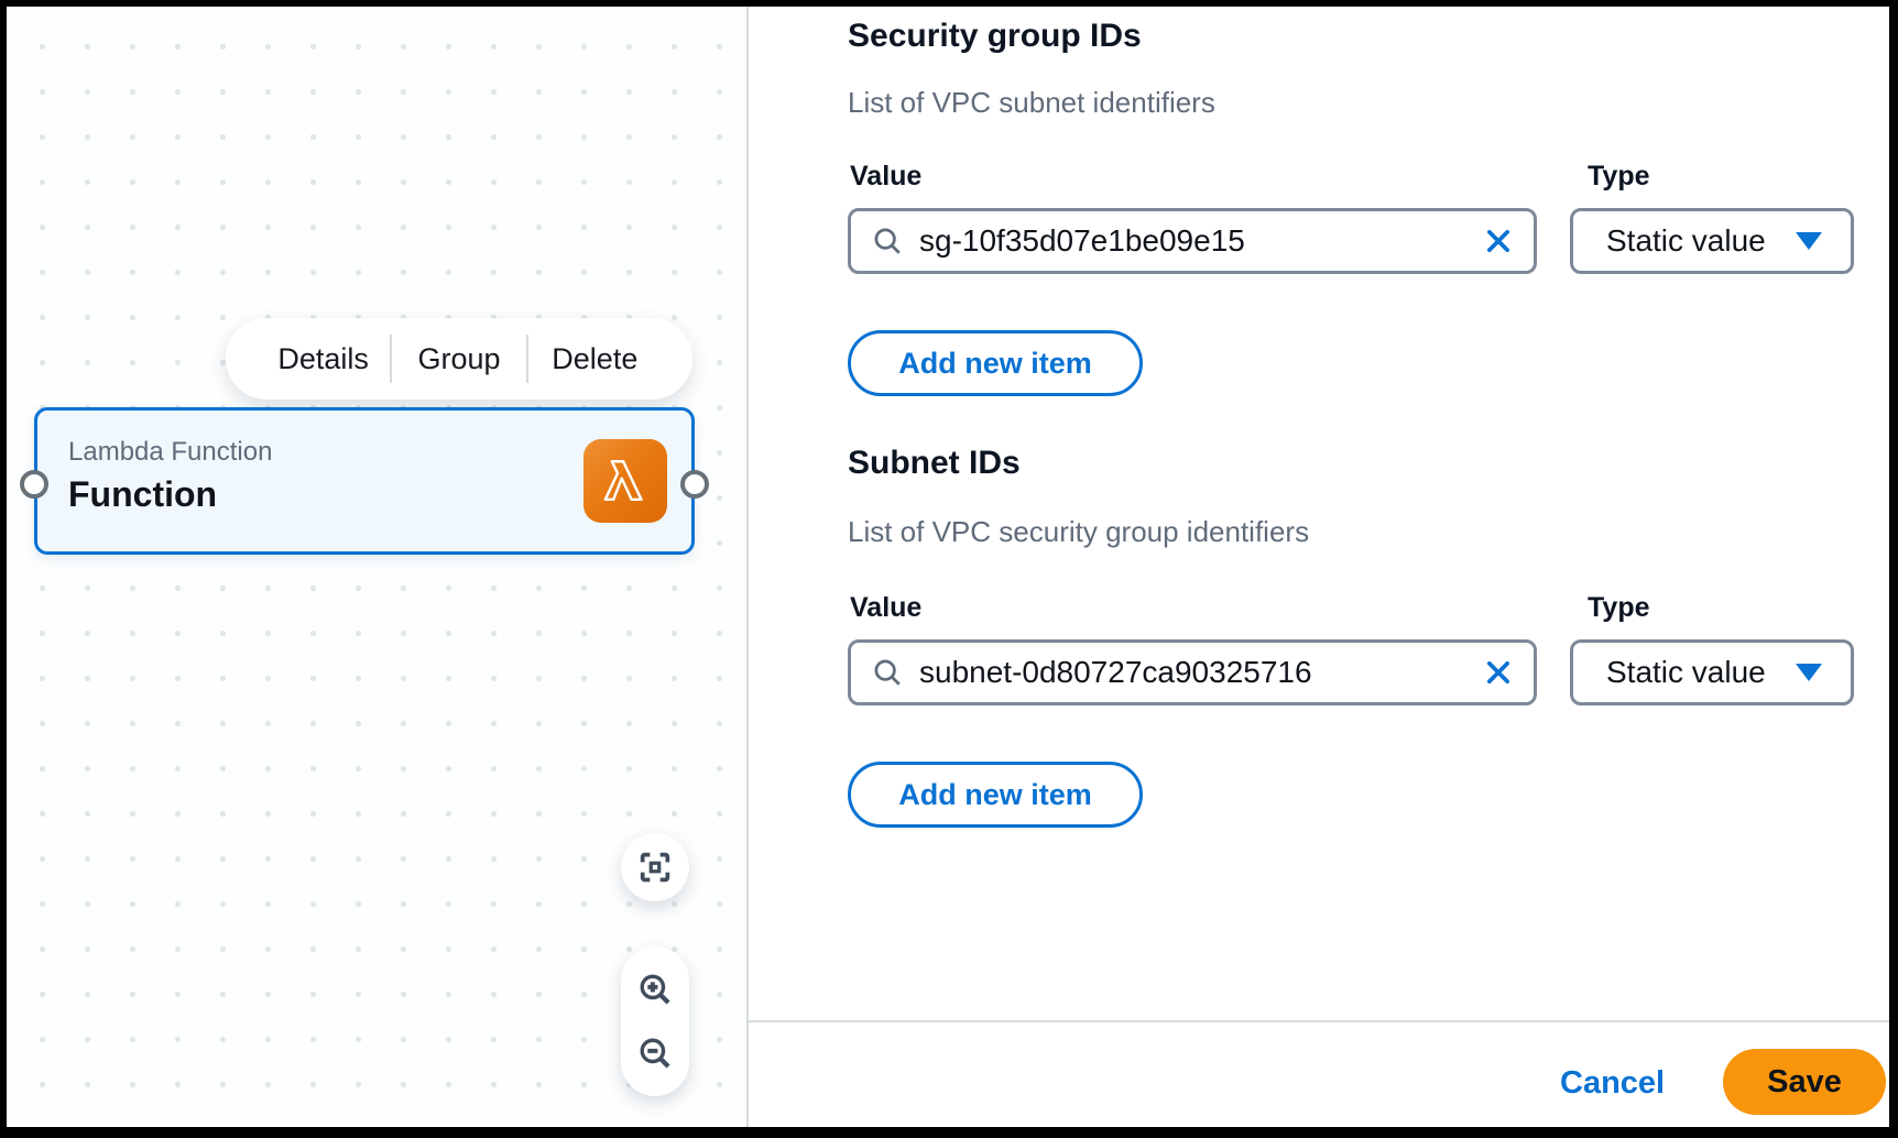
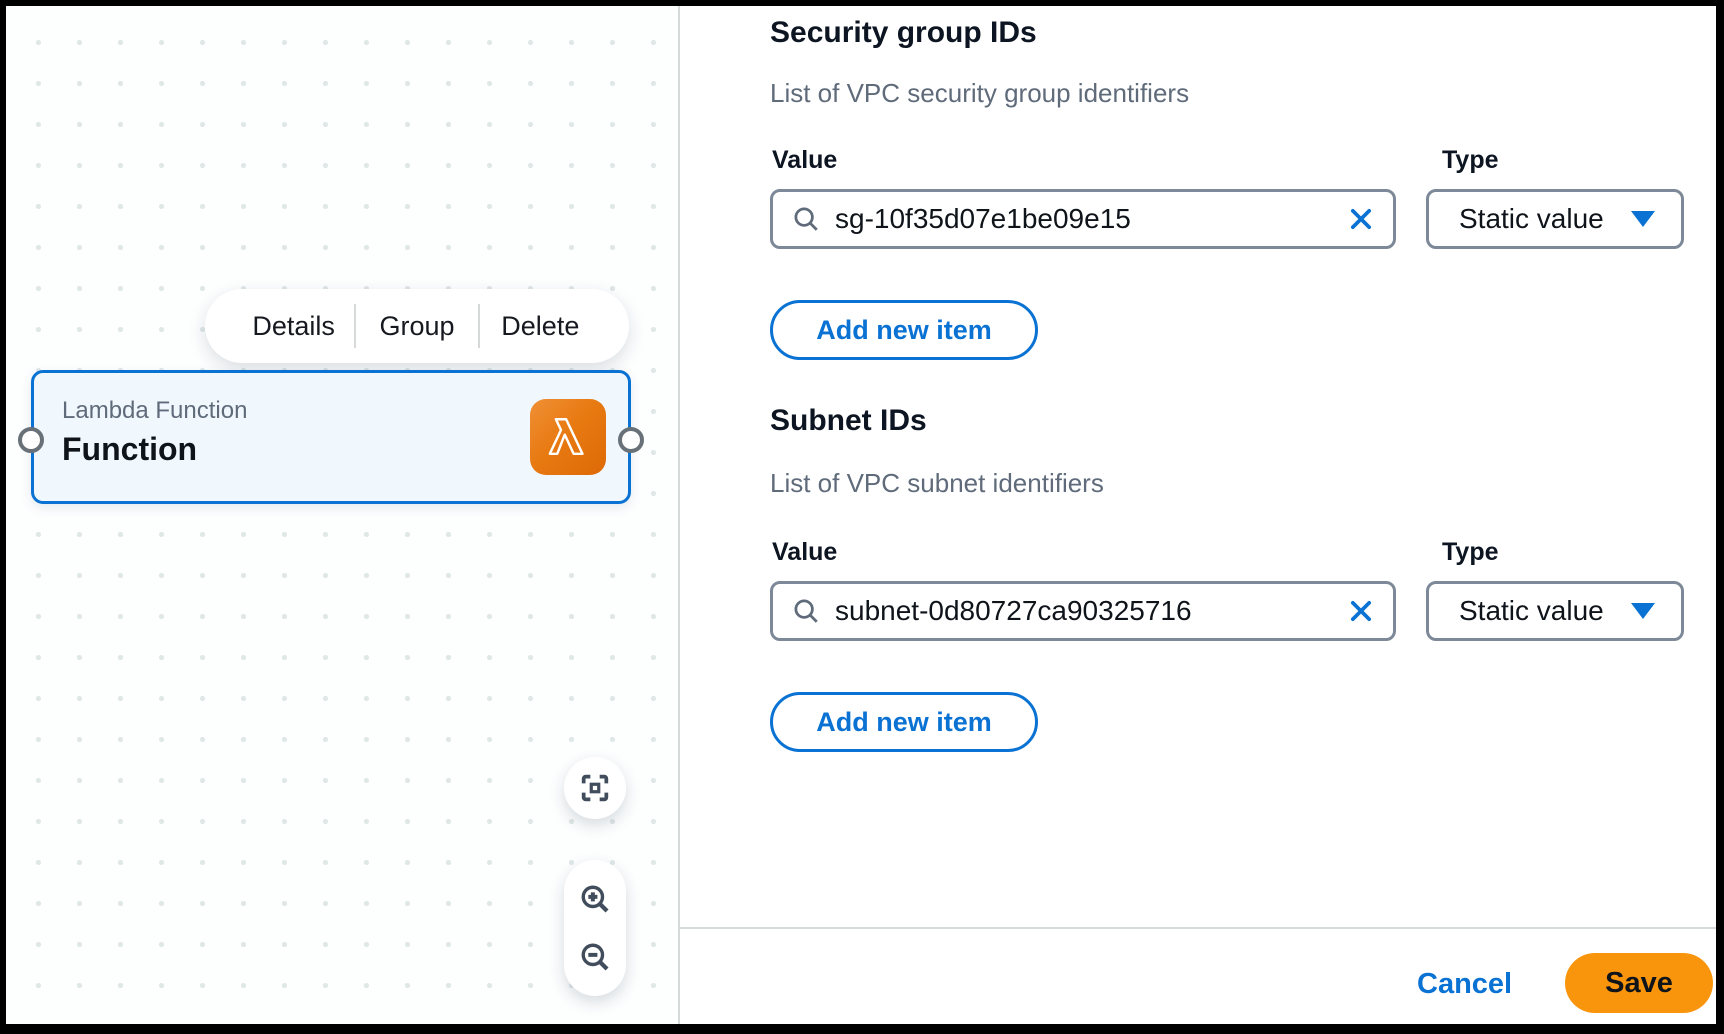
  Details
  Group
  Delete
  Lambda Function
  Function
  Security group IDs
- List of VPC subnet identifiers
+ List of VPC security group identifiers
  Value
  Type
  sg-10f35d07e1be09e15
  Static value
  Add new item
  Subnet IDs
- List of VPC security group identifiers
+ List of VPC subnet identifiers
  Value
  Type
  subnet-0d80727ca90325716
  Static value
  Add new item
  Cancel
  Save
